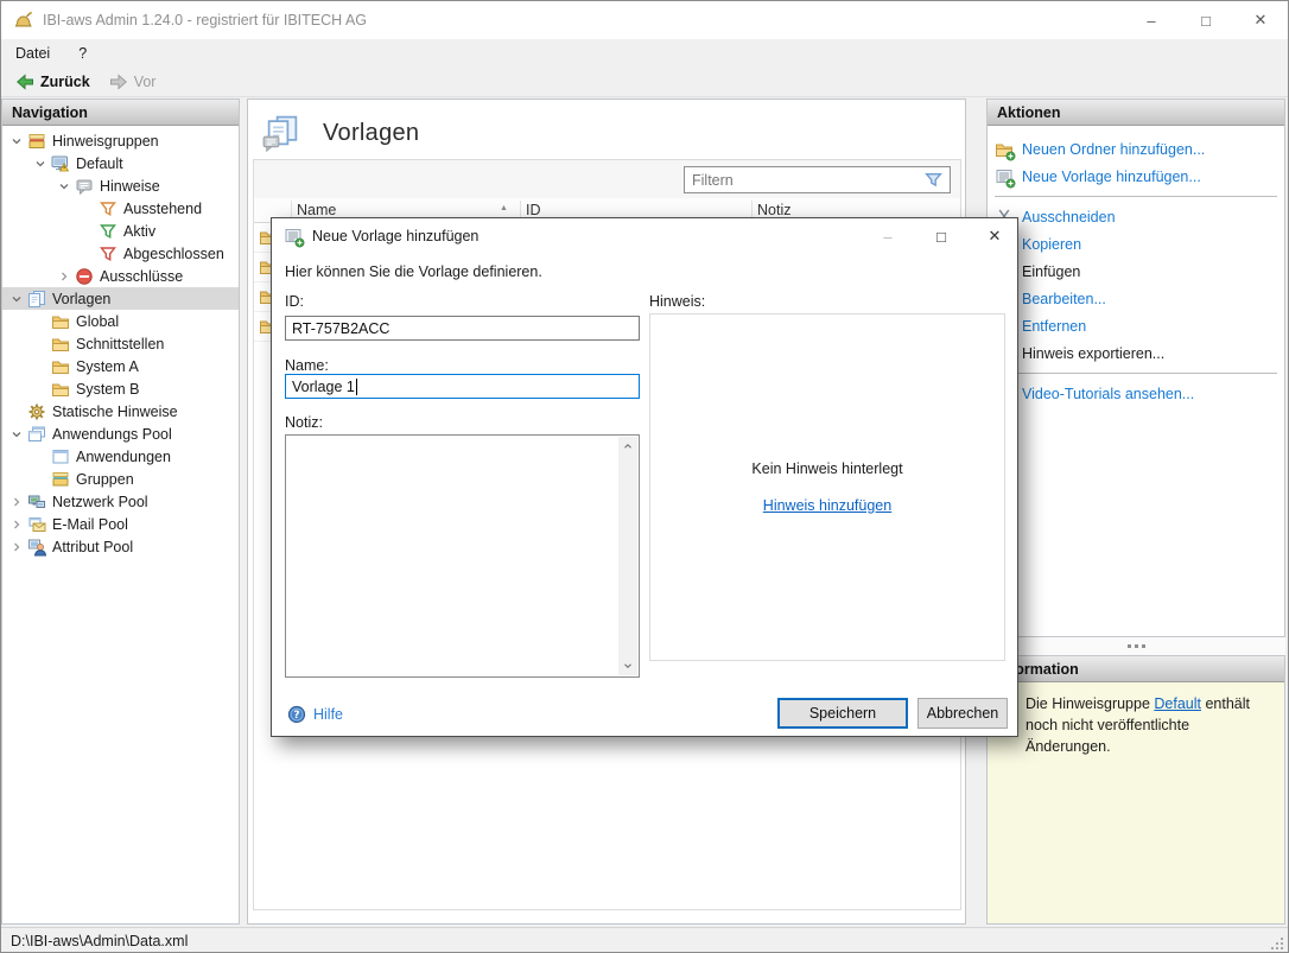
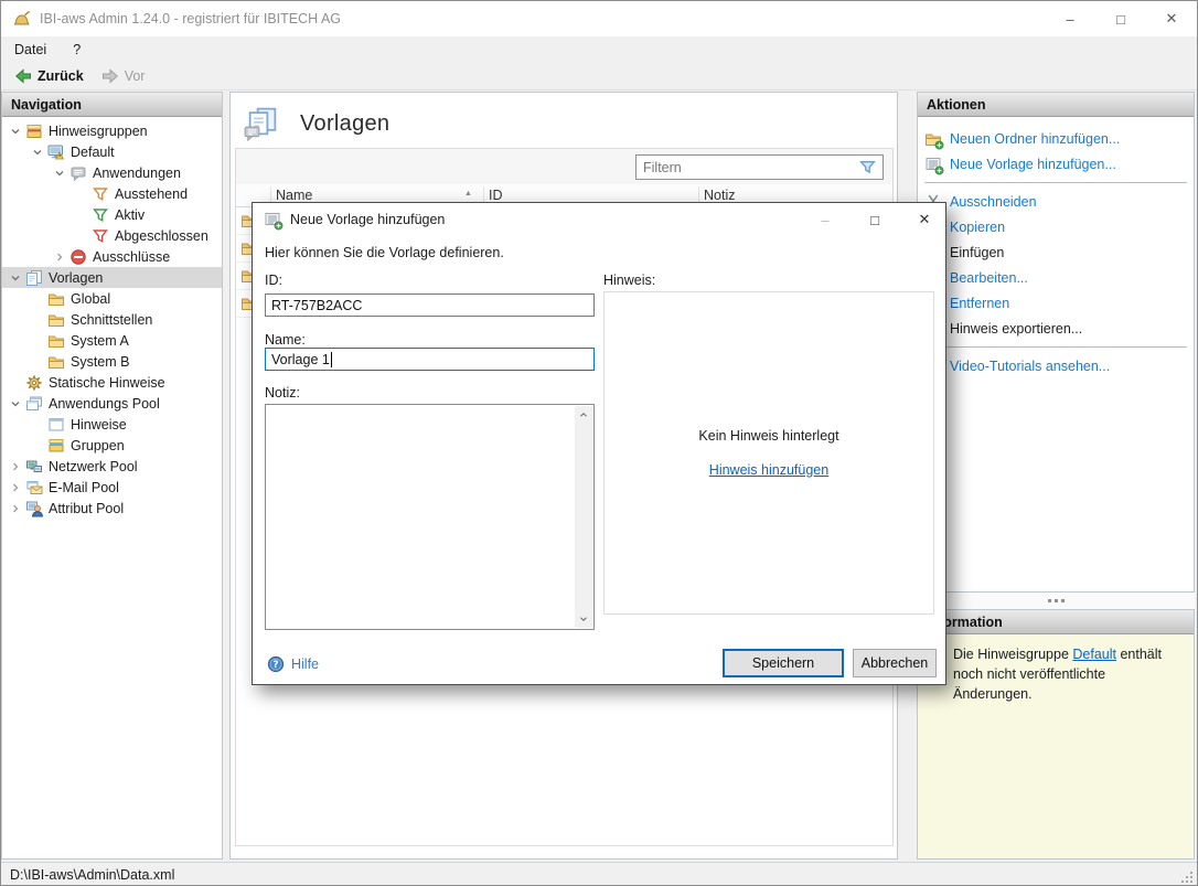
  IBI-aws Admin 1.24.0 - registriert für IBITECH AG
  –
  □
  ✕
  Datei
  ?
  Zurück
  Vor
  Navigation
  Hinweisgruppen
  Default
- Hinweise
+ Anwendungen
  Ausstehend
  Aktiv
  Abgeschlossen
  Ausschlüsse
  Vorlagen
  Global
  Schnittstellen
  System A
  System B
  Statische Hinweise
  Anwendungs Pool
- Anwendungen
+ Hinweise
  Gruppen
  Netzwerk Pool
  E-Mail Pool
  Attribut Pool
  Vorlagen
  Filtern
  Name
  ID
  Notiz
  Aktionen
  Neuen Ordner hinzufügen...
  Neue Vorlage hinzufügen...
  Ausschneiden
  Kopieren
  Einfügen
  Bearbeiten...
  Entfernen
  Hinweis exportieren...
  Video-Tutorials ansehen...
  ormation
  Die Hinweisgruppe Default enthält noch nicht veröffentlichte Änderungen.
  D:\IBI-aws\Admin\Data.xml
  Neue Vorlage hinzufügen
  –
  □
  ✕
  Hier können Sie die Vorlage definieren.
  ID:
  RT-757B2ACC
  Name:
  Vorlage 1
  Notiz:
  Hinweis:
  Kein Hinweis hinterlegt
  Hinweis hinzufügen
  Hilfe
  Speichern
  Abbrechen
